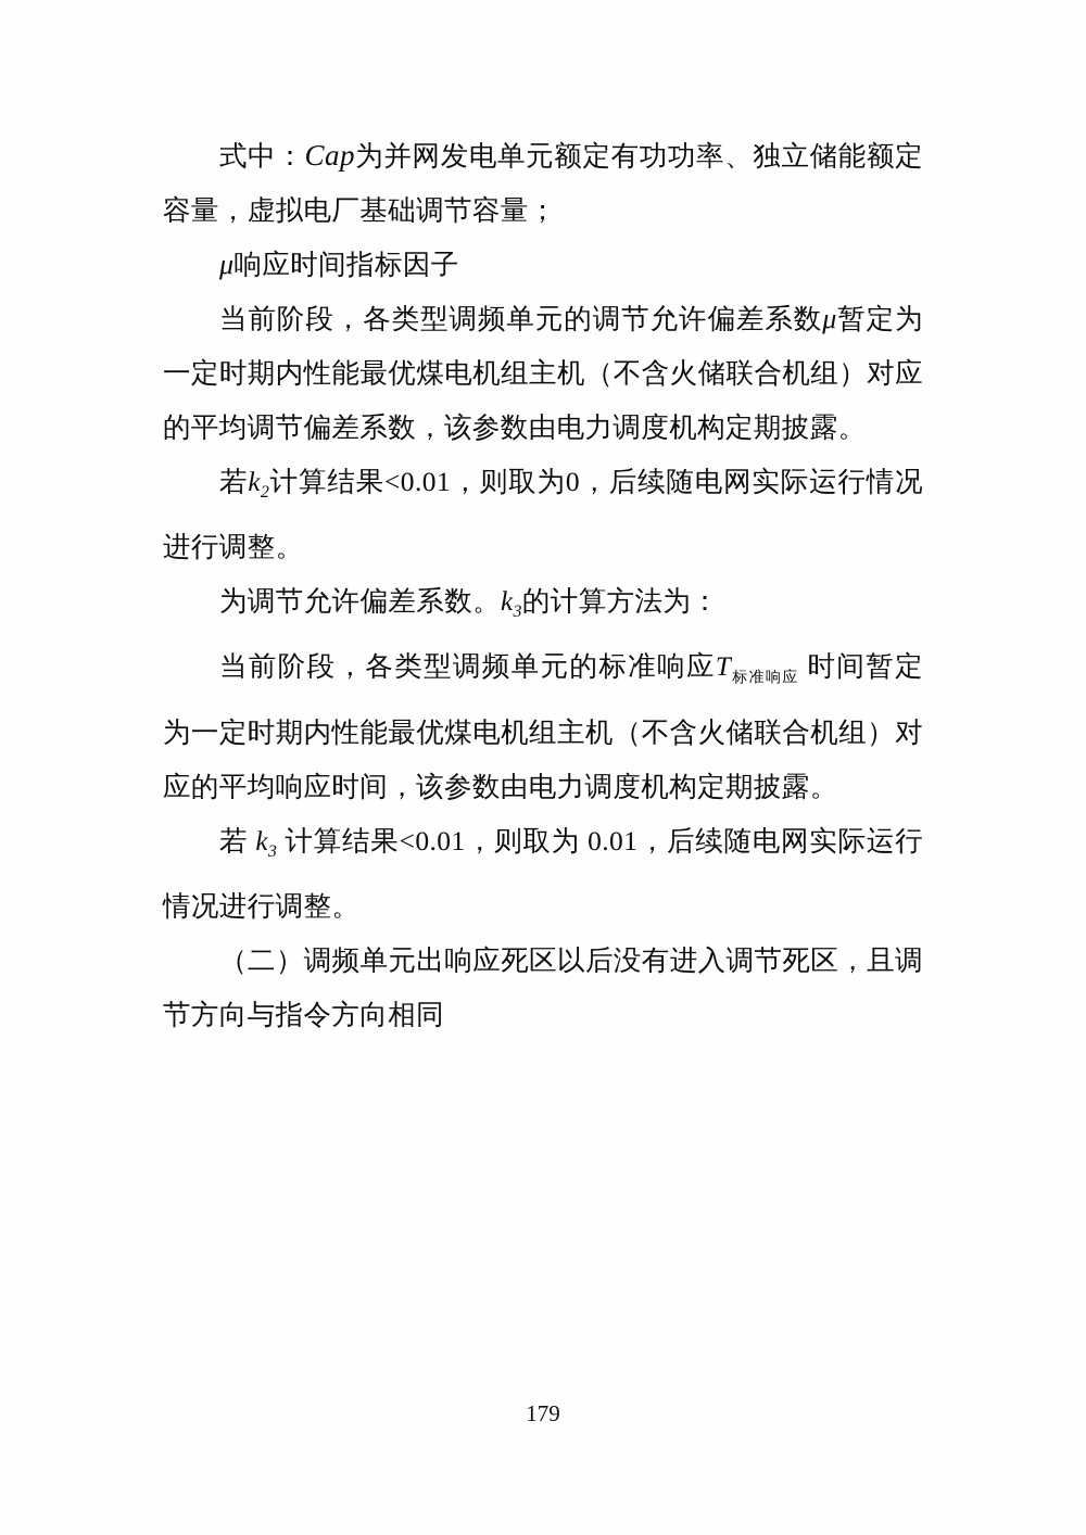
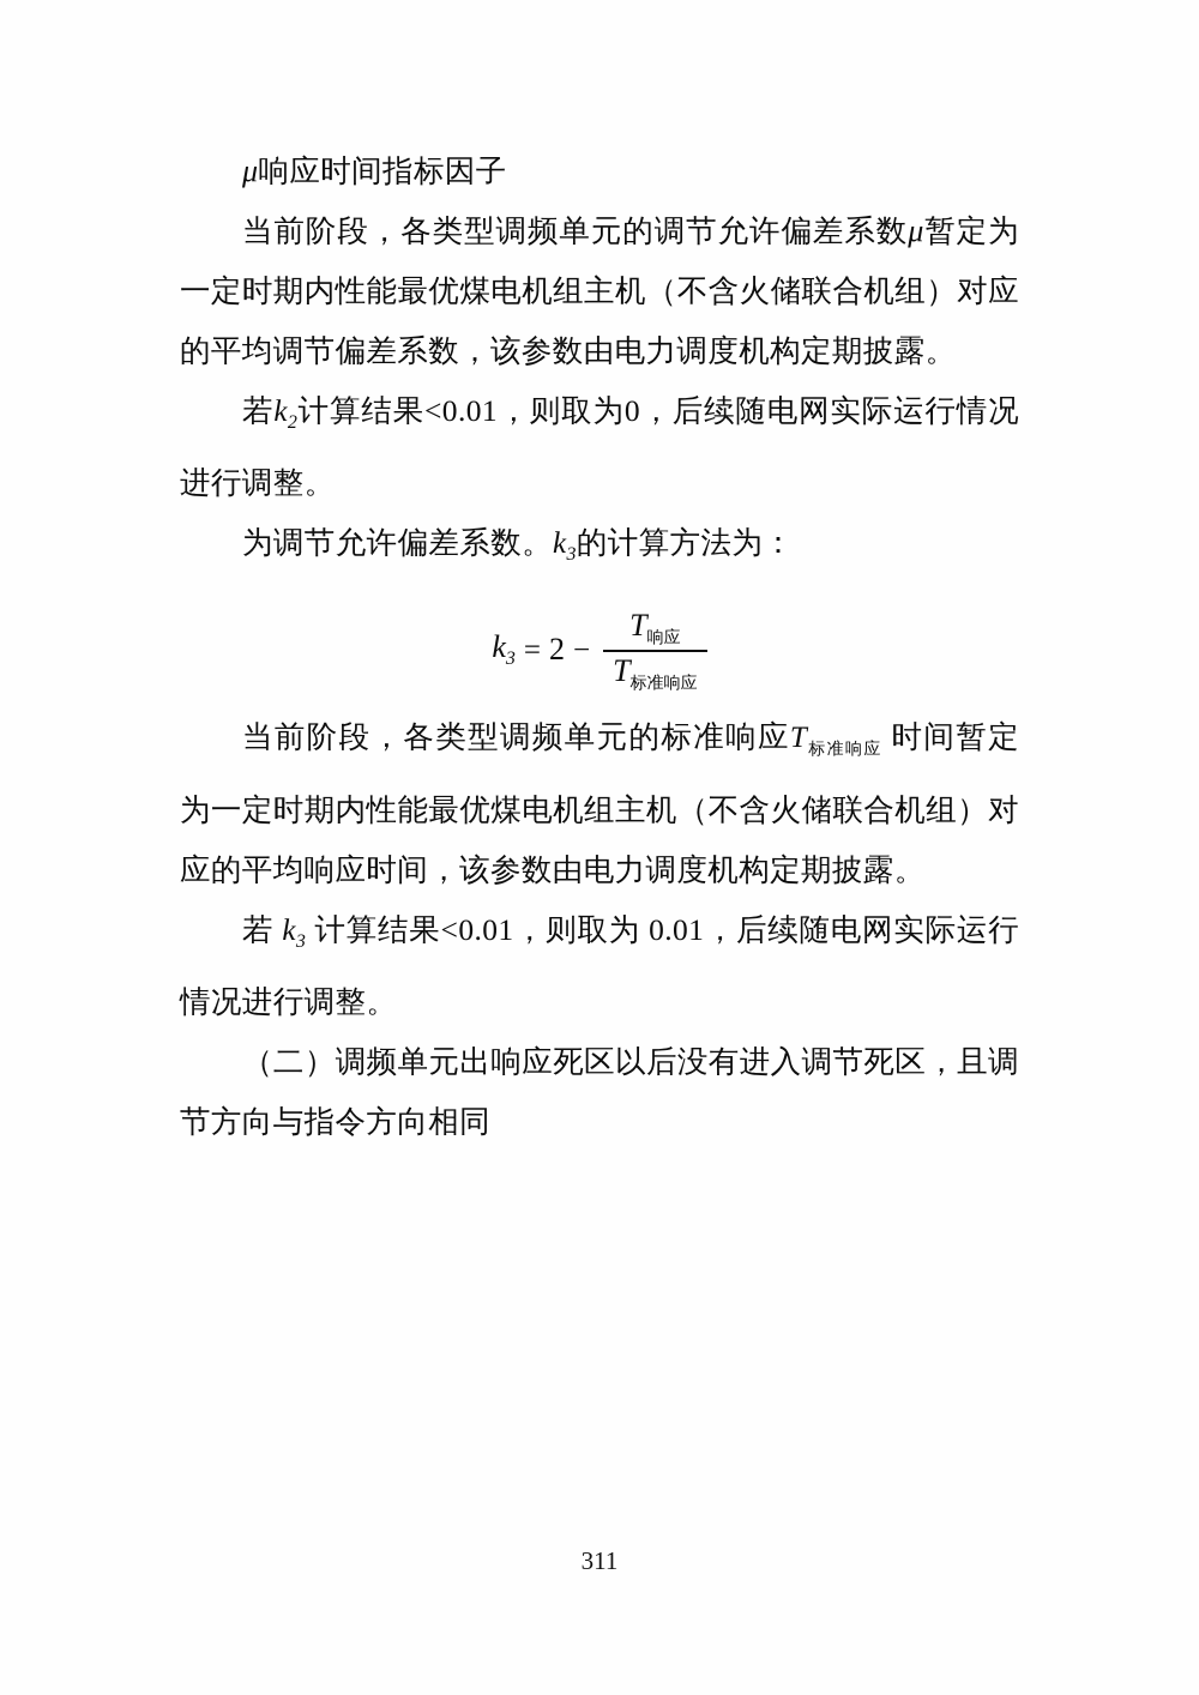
- 式中：Cap为并网发电单元额定有功功率、独立储能额定容量，虚拟电厂基础调节容量；
  μ响应时间指标因子
  当前阶段，各类型调频单元的调节允许偏差系数μ暂定为一定时期内性能最优煤电机组主机（不含火储联合机组）对应的平均调节偏差系数，该参数由电力调度机构定期披露。
  若k2计算结果<0.01，则取为0，后续随电网实际运行情况进行调整。
  为调节允许偏差系数。k3的计算方法为：
+ k3
+ =
+ 2
+ −
+ T响应
+ T标准响应
  当前阶段，各类型调频单元的标准响应T标准响应 时间暂定为一定时期内性能最优煤电机组主机（不含火储联合机组）对应的平均响应时间，该参数由电力调度机构定期披露。
  若 k3 计算结果<0.01，则取为 0.01，后续随电网实际运行情况进行调整。
  （二）调频单元出响应死区以后没有进入调节死区，且调节方向与指令方向相同
- 179
+ 311
